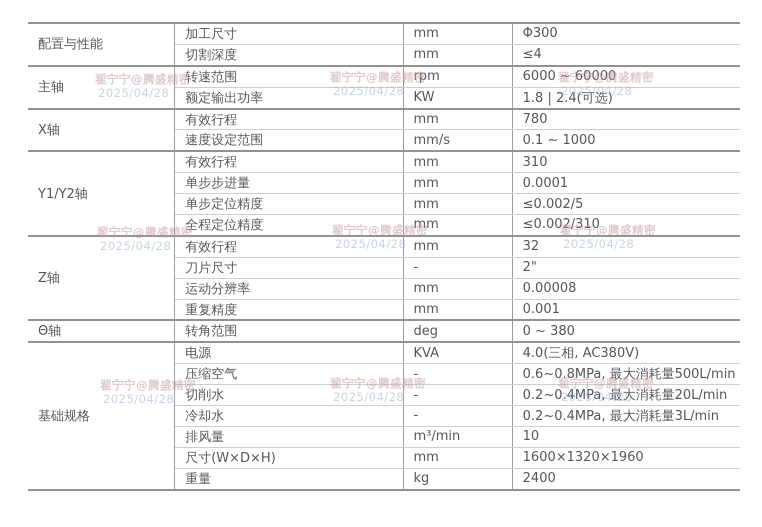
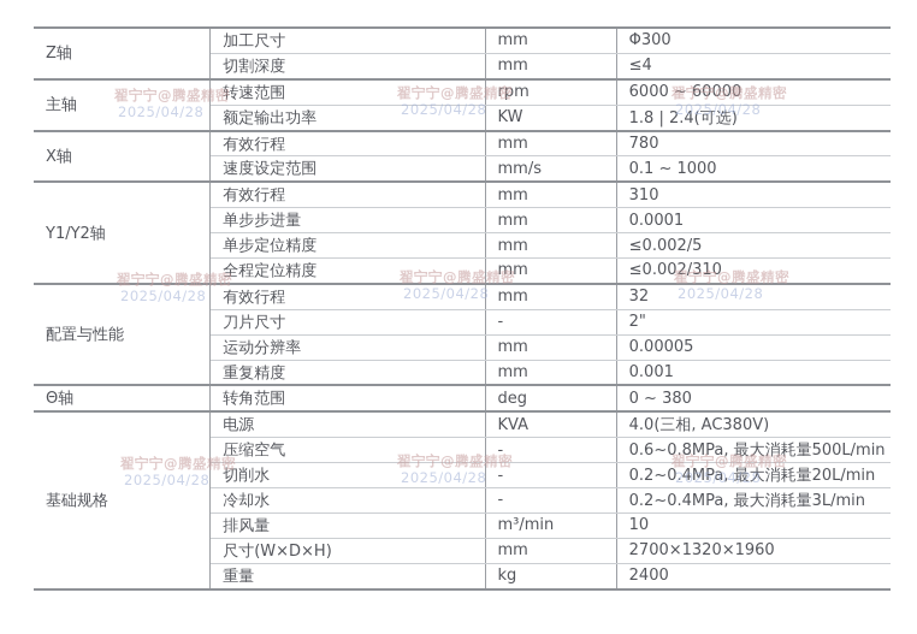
- 配置与性能	加工尺寸	mm	Φ300
+ Z轴	加工尺寸	mm	Φ300
  切割深度	mm	≤4
  主轴	转速范围	rpm	6000 ~ 60000
  额定输出功率	KW	1.8 | 2.4(可选)
  X轴	有效行程	mm	780
  速度设定范围	mm/s	0.1 ~ 1000
  Y1/Y2轴	有效行程	mm	310
  单步步进量	mm	0.0001
  单步定位精度	mm	≤0.002/5
  全程定位精度	mm	≤0.002/310
- Z轴	有效行程	mm	32
+ 配置与性能	有效行程	mm	32
  刀片尺寸	-	2"
- 运动分辨率	mm	0.00008
+ 运动分辨率	mm	0.00005
  重复精度	mm	0.001
  Θ轴	转角范围	deg	0 ~ 380
  基础规格	电源	KVA	4.0(三相, AC380V)
  压缩空气	-	0.6~0.8MPa, 最大消耗量500L/min
  切削水	-	0.2~0.4MPa, 最大消耗量20L/min
  冷却水	-	0.2~0.4MPa, 最大消耗量3L/min
  排风量	m³/min	10
- 尺寸(W×D×H)	mm	1600×1320×1960
+ 尺寸(W×D×H)	mm	2700×1320×1960
  重量	kg	2400
  翟宁宁@腾盛精密
  2025/04/28
  翟宁宁@腾盛精密
  2025/04/28
  翟宁宁@腾盛精密
  2025/04/28
  翟宁宁@腾盛精密
  2025/04/28
  翟宁宁@腾盛精密
  2025/04/28
  翟宁宁@腾盛精密
  2025/04/28
  翟宁宁@腾盛精密
  2025/04/28
  翟宁宁@腾盛精密
  2025/04/28
  翟宁宁@腾盛精密
  2025/04/28
